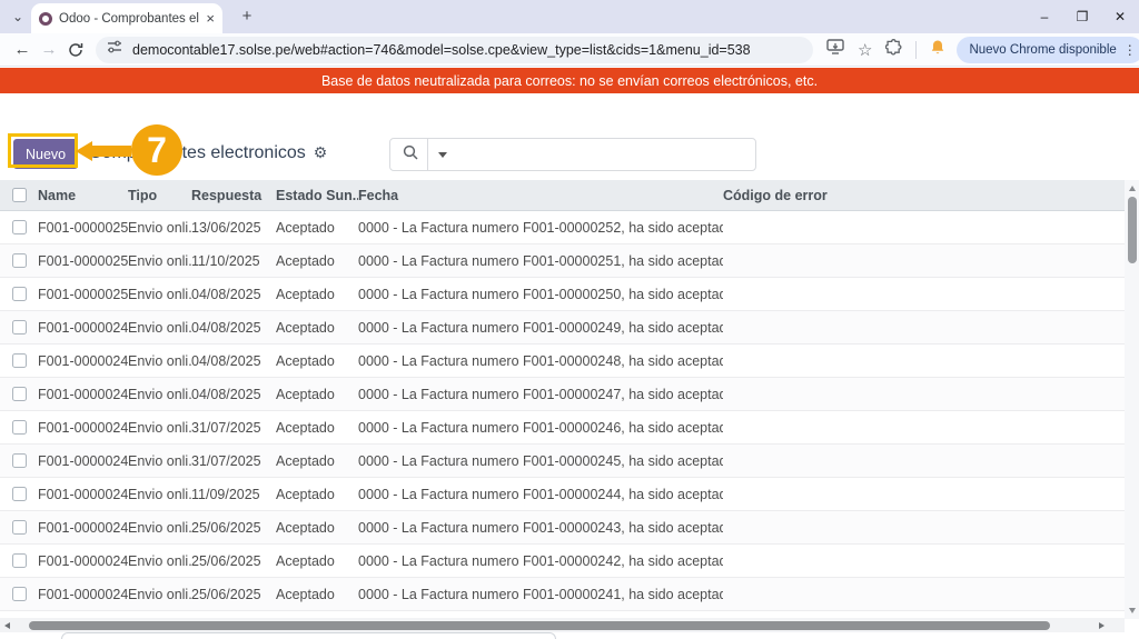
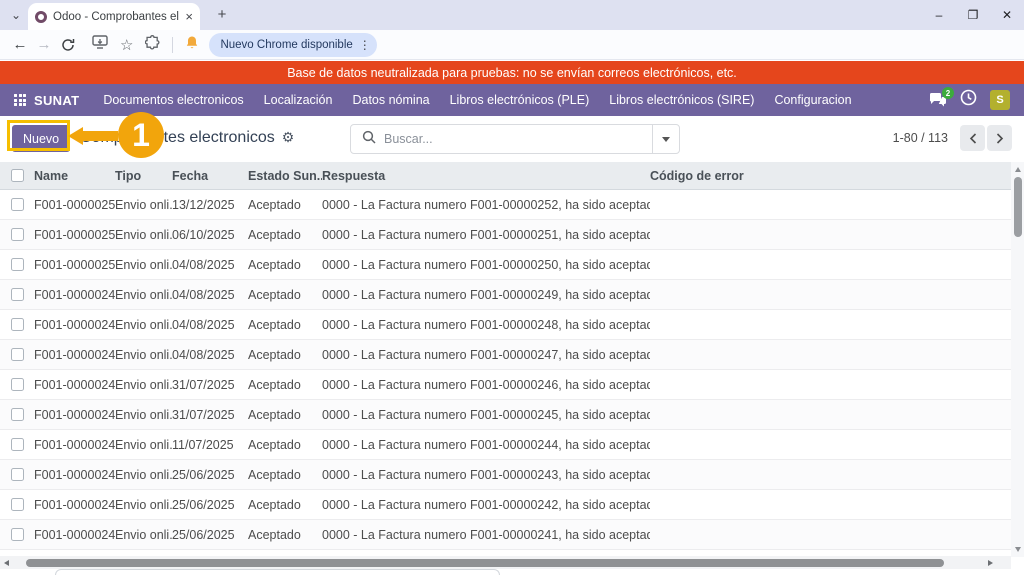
  ⌄
  Odoo - Comprobantes el
  ×
  +
  –
  ❐
  ✕
  ←
  →
- democontable17.solse.pe/web#action=746&model=solse.cpe&view_type=list&cids=1&menu_id=538
  ☆
  Nuevo Chrome disponible
  ⋮
- Base de datos neutralizada para correos: no se envían correos electrónicos, etc.
+ Base de datos neutralizada para pruebas: no se envían correos electrónicos, etc.
+ SUNAT
+ Documentos electronicos
+ Localización
+ Datos nómina
+ Libros electrónicos (PLE)
+ Libros electrónicos (SIRE)
+ Configuracion
+ 2
+ S
  Nuevo
+ Buscar...
+ 1-80 / 113
- 7
+ 1
  Name
  Tipo
- Respuesta
+ Fecha
  Estado Sun..
- Fecha
+ Respuesta
  Código de error
  F001-0000025
  Envio onli.
- 13/06/2025
+ 13/12/2025
  Aceptado
  0000 - La Factura numero F001-00000252, ha sido acepta
  F001-0000025
  Envio onli.
- 11/10/2025
+ 06/10/2025
  Aceptado
  0000 - La Factura numero F001-00000251, ha sido acepta
  F001-0000025
  Envio onli.
  04/08/2025
  Aceptado
  0000 - La Factura numero F001-00000250, ha sido acepta
  F001-0000024
  Envio onli.
  04/08/2025
  Aceptado
  0000 - La Factura numero F001-00000249, ha sido acepta
  F001-0000024
  Envio onli.
  04/08/2025
  Aceptado
  0000 - La Factura numero F001-00000248, ha sido acepta
  F001-0000024
  Envio onli.
  04/08/2025
  Aceptado
  0000 - La Factura numero F001-00000247, ha sido acepta
  F001-0000024
  Envio onli.
  31/07/2025
  Aceptado
  0000 - La Factura numero F001-00000246, ha sido acepta
  F001-0000024
  Envio onli.
  31/07/2025
  Aceptado
  0000 - La Factura numero F001-00000245, ha sido acepta
  F001-0000024
  Envio onli.
- 11/09/2025
+ 11/07/2025
  Aceptado
  0000 - La Factura numero F001-00000244, ha sido acepta
  F001-0000024
  Envio onli.
  25/06/2025
  Aceptado
  0000 - La Factura numero F001-00000243, ha sido acepta
  F001-0000024
  Envio onli.
  25/06/2025
  Aceptado
  0000 - La Factura numero F001-00000242, ha sido acepta
  F001-0000024
  Envio onli.
  25/06/2025
  Aceptado
  0000 - La Factura numero F001-00000241, ha sido acepta
